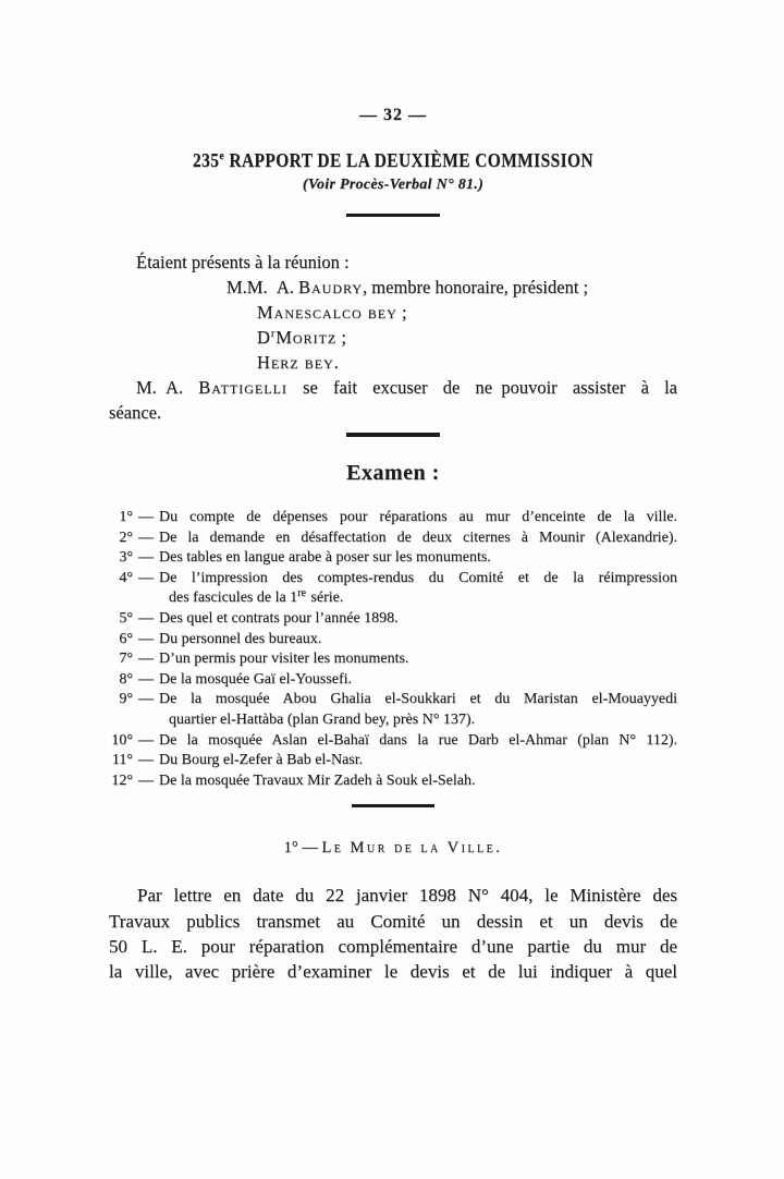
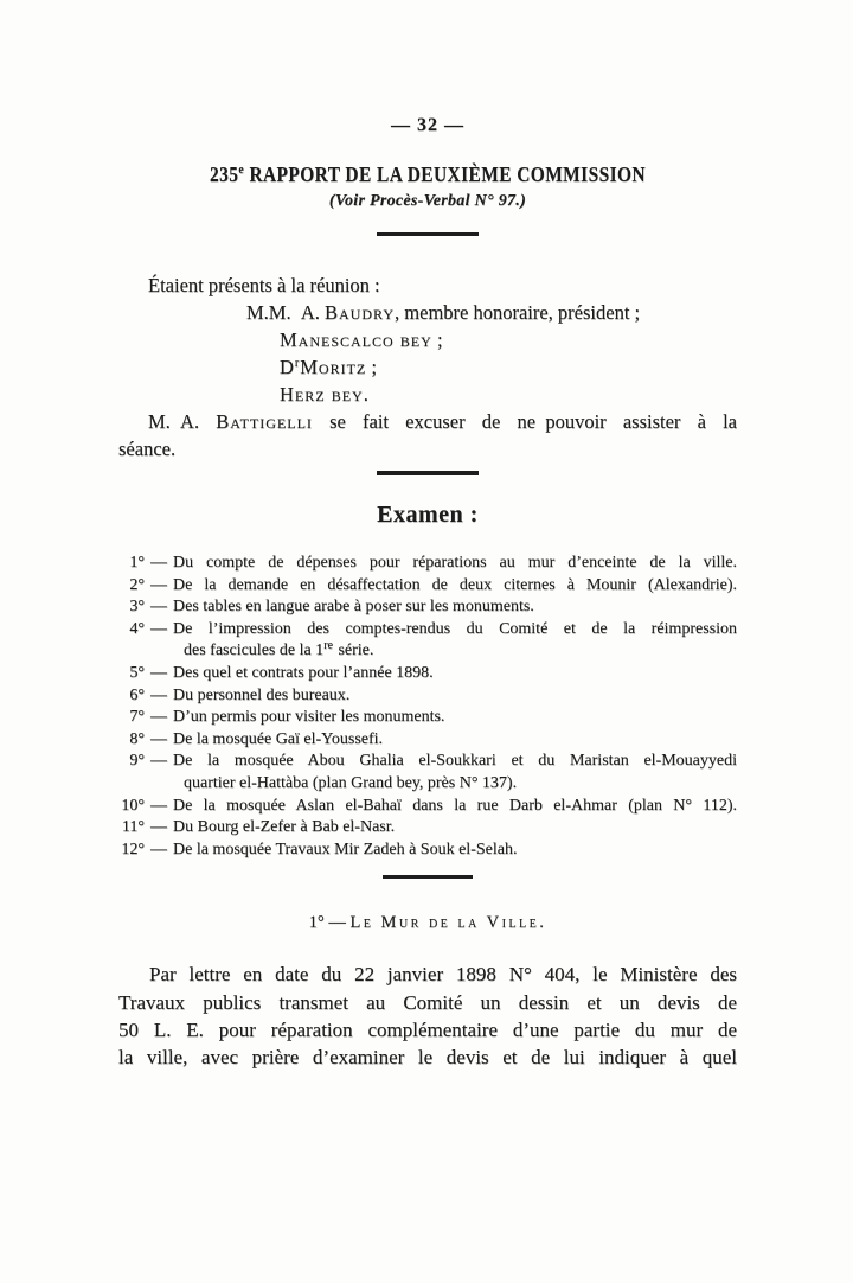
  — 32 —
  235e RAPPORT DE LA DEUXIÈME COMMISSION
- (Voir Procès-Verbal N° 81.)
+ (Voir Procès-Verbal N° 97.)
  Étaient présents à la réunion :
  M.M. A. Baudry, membre honoraire, président ;
  Manescalco bey ;
  DrMoritz ;
  Herz bey.
  M. A. Battigelli se fait excuser de ne pouvoir assister à la
  séance.
  Examen :
  1°
  —
  Du compte de dépenses pour réparations au mur d’enceinte de la ville.
  2°
  —
  De la demande en désaffectation de deux citernes à Mounir (Alexandrie).
  3°
  —
  Des tables en langue arabe à poser sur les monuments.
  4°
  —
  De l’impression des comptes-rendus du Comité et de la réimpression
  des fascicules de la 1re série.
  5°
  —
  Des quel et contrats pour l’année 1898.
  6°
  —
  Du personnel des bureaux.
  7°
  —
  D’un permis pour visiter les monuments.
  8°
  —
  De la mosquée Gaï el-Youssefi.
  9°
  —
  De la mosquée Abou Ghalia el-Soukkari et du Maristan el-Mouayyedi
  quartier el-Hattàba (plan Grand bey, près N° 137).
  10°
  —
  De la mosquée Aslan el-Bahaï dans la rue Darb el-Ahmar (plan N° 112).
  11°
  —
  Du Bourg el-Zefer à Bab el-Nasr.
  12°
  —
  De la mosquée Travaux Mir Zadeh à Souk el-Selah.
  1° — Le Mur de la Ville.
  Par lettre en date du 22 janvier 1898 N° 404, le Ministère des
  Travaux publics transmet au Comité un dessin et un devis de
  50 L. E. pour réparation complémentaire d’une partie du mur de
  la ville, avec prière d’examiner le devis et de lui indiquer à quel
